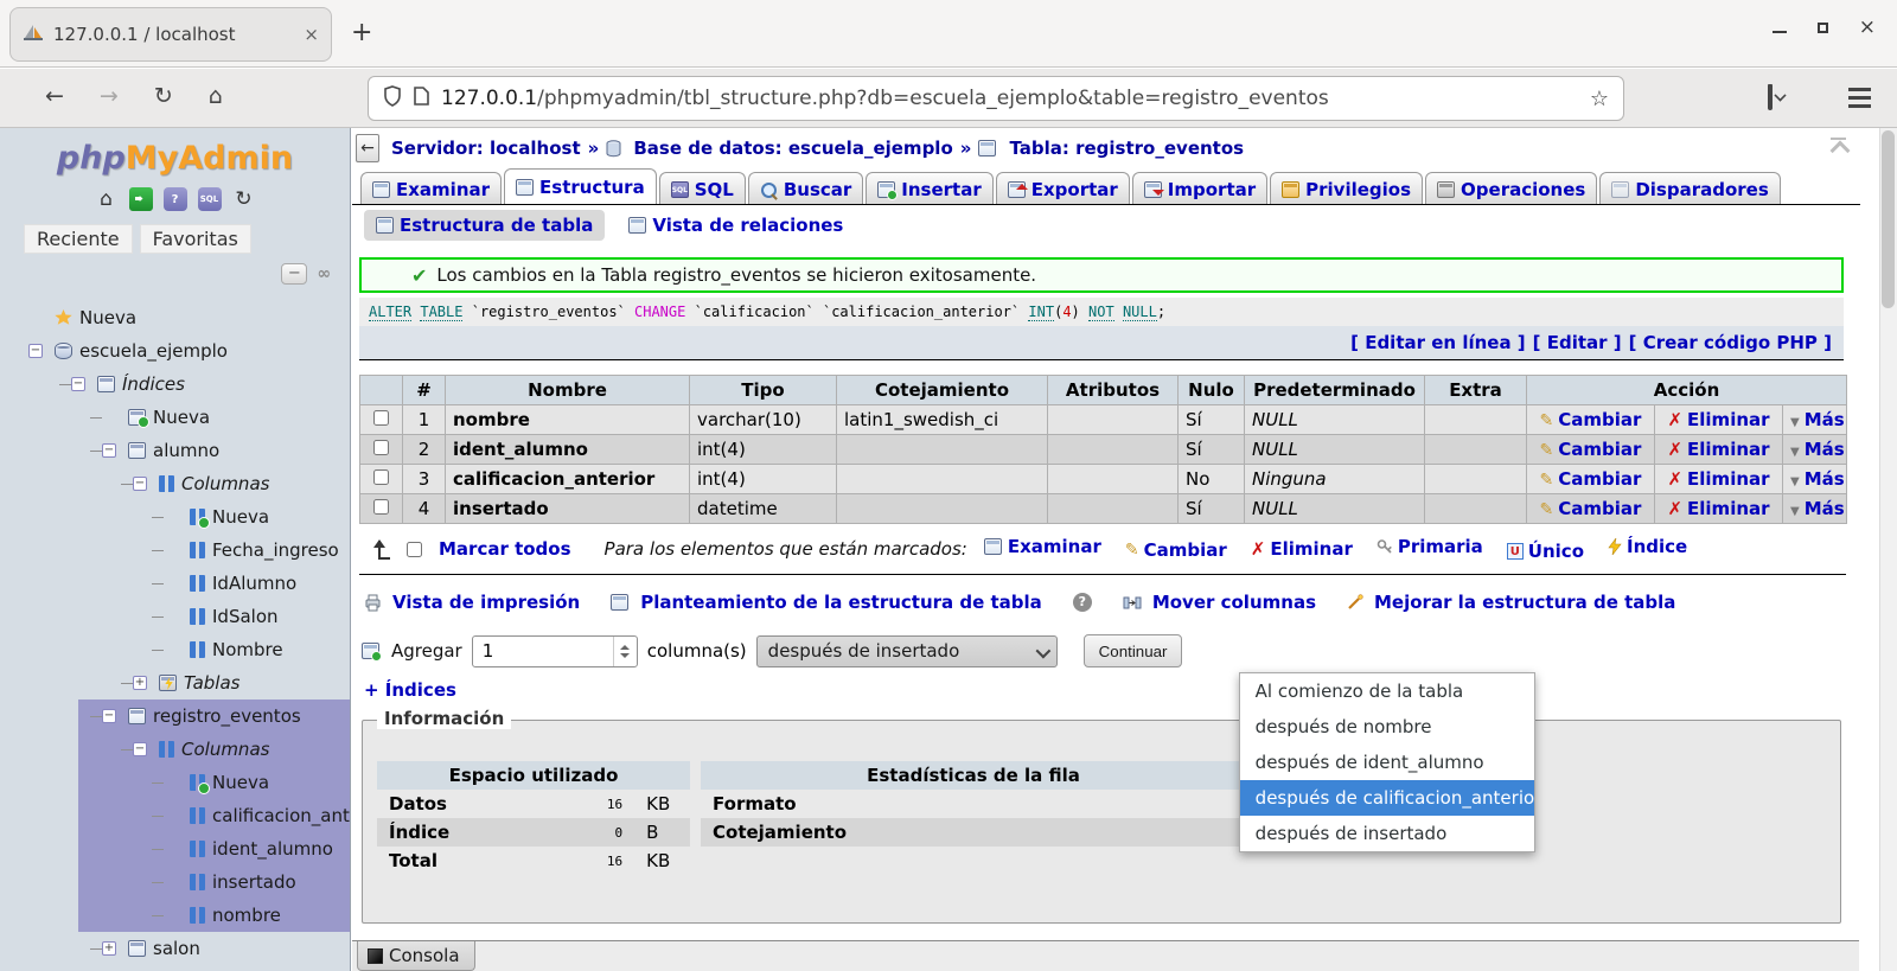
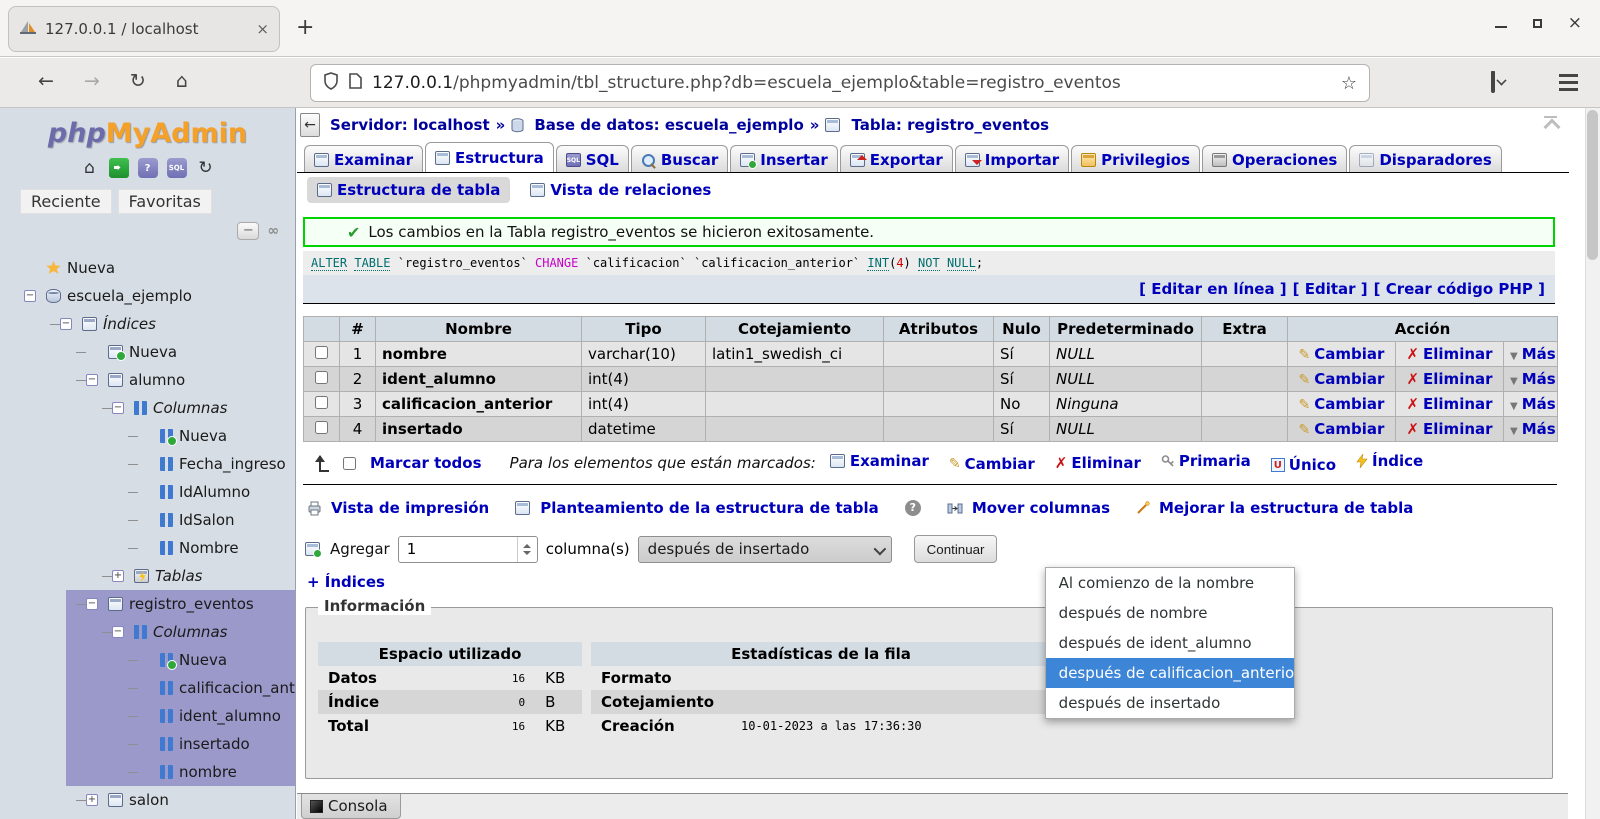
  127.0.0.1 / localhost
  ×
  +
  ×
  ←
  →
  ↻
  ⌂
  127.0.0.1/phpmyadmin/tbl_structure.php?db=escuela_ejemplo&table=registro_eventos
  ☆
  phpMyAdmin
  ⌂
  ?
  SQL
  ↻
  Reciente
  Favoritas
  −
  ∞
  Nueva
  −
  escuela_ejemplo
  −
  Índices
  Nueva
  −
  alumno
  −
  Columnas
  Nueva
  Fecha_ingreso
  IdAlumno
  IdSalon
  Nombre
  +
  Tablas
  −
  registro_eventos
  −
  Columnas
  Nueva
  calificacion_ant
  ident_alumno
  insertado
  nombre
  +
  salon
  ←
  Servidor: localhost
  »
  Base de datos: escuela_ejemplo
  »
  Tabla: registro_eventos
  Examinar Estructura
  SQL Buscar Insertar Exportar Importar Privilegios Operaciones Disparadores
  Estructura de tabla
  Vista de relaciones
  ✔
  Los cambios en la Tabla registro_eventos se hicieron exitosamente.
  ALTER TABLE `registro_eventos` CHANGE `calificacion` `calificacion_anterior` INT(4) NOT NULL;
  [ Editar en línea ] [ Editar ] [ Crear código PHP ]
  	#	Nombre	Tipo	Cotejamiento	Atributos	Nulo	Predeterminado	Extra	Acción
  	1	nombre	varchar(10)	latin1_swedish_ci		Sí	NULL		✎ Cambiar	✗ Eliminar	▼ Más
  	2	ident_alumno	int(4)			Sí	NULL		✎ Cambiar	✗ Eliminar	▼ Más
  	3	calificacion_anterior	int(4)			No	Ninguna		✎ Cambiar	✗ Eliminar	▼ Más
  	4	insertado	datetime			Sí	NULL		✎ Cambiar	✗ Eliminar	▼ Más
  Marcar todos
  Para los elementos que están marcados:
  Examinar
  ✎
  Cambiar
  ✗
  Eliminar Primaria
  U
  Único Índice
  Vista de impresión
  Planteamiento de la estructura de tabla
  ?
  Mover columnas
  Mejorar la estructura de tabla
  Agregar
  1
  columna(s)
  después de insertado
- Al comienzo de la tabla
+ Al comienzo de la nombre
  después de nombre
  después de ident_alumno
  después de calificacion_anterio
  después de insertado
  Continuar
  + Índices
  Información
  Espacio utilizado
  Datos	16	KB
  Índice	0	B
  Total	16	KB
  Estadísticas de la fila
  Formato
  Cotejamiento
+ Creación	10-01-2023 a las 17:36:30
  Consola
